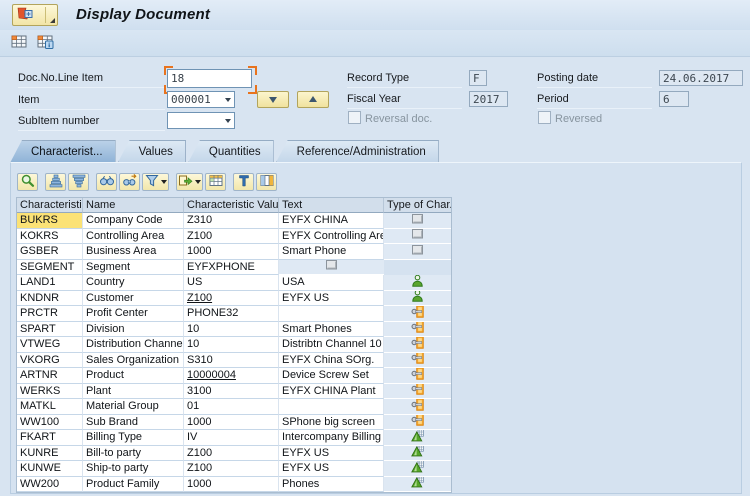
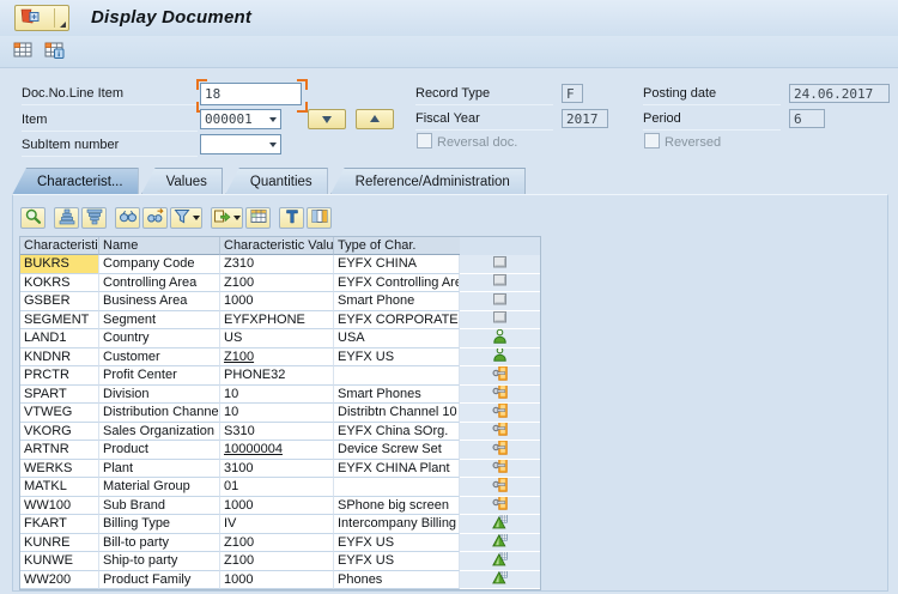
  Display Document
  Doc.No.Line Item
  18
  Item
  000001
  SubItem number
  Record Type
  F
  Posting date
  24.06.2017
  Fiscal Year
  2017
  Period
  6
  Reversal doc.
  Reversed
  Characterist...
  Values
  Quantities
  Reference/Administration
  Characteristi
  Name
  Characteristic Valu
- Text
  Type of Char.
  BUKRS
  Company Code
  Z310
  EYFX CHINA
  KOKRS
  Controlling Area
  Z100
  EYFX Controlling Are
  GSBER
  Business Area
  1000
  Smart Phone
  SEGMENT
  Segment
  EYFXPHONE
+ EYFX CORPORATE
  LAND1
  Country
  US
  USA
  KNDNR
  Customer
  Z100
  EYFX US
  PRCTR
  Profit Center
  PHONE32
  SPART
  Division
  10
  Smart Phones
  VTWEG
  Distribution Channe
  10
  Distribtn Channel 10
  VKORG
  Sales Organization
  S310
  EYFX China SOrg.
  ARTNR
  Product
  10000004
  Device Screw Set
  WERKS
  Plant
  3100
  EYFX CHINA Plant
  MATKL
  Material Group
  01
  WW100
  Sub Brand
  1000
  SPhone big screen
  FKART
  Billing Type
  IV
  Intercompany Billing
  KUNRE
  Bill-to party
  Z100
  EYFX US
  KUNWE
  Ship-to party
  Z100
  EYFX US
  WW200
  Product Family
  1000
  Phones
